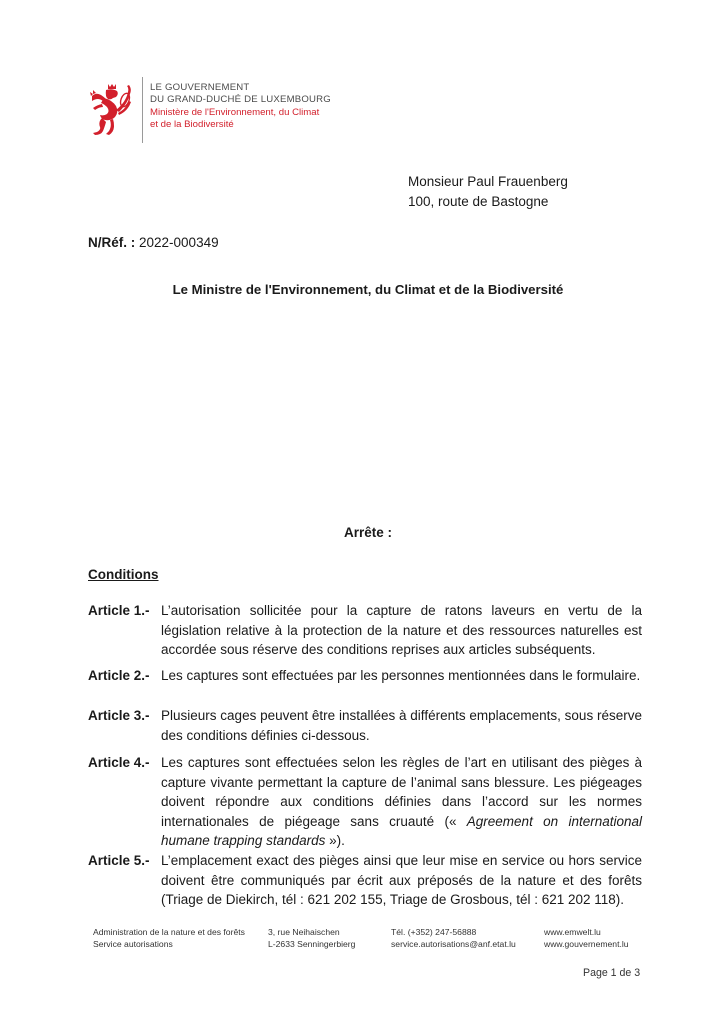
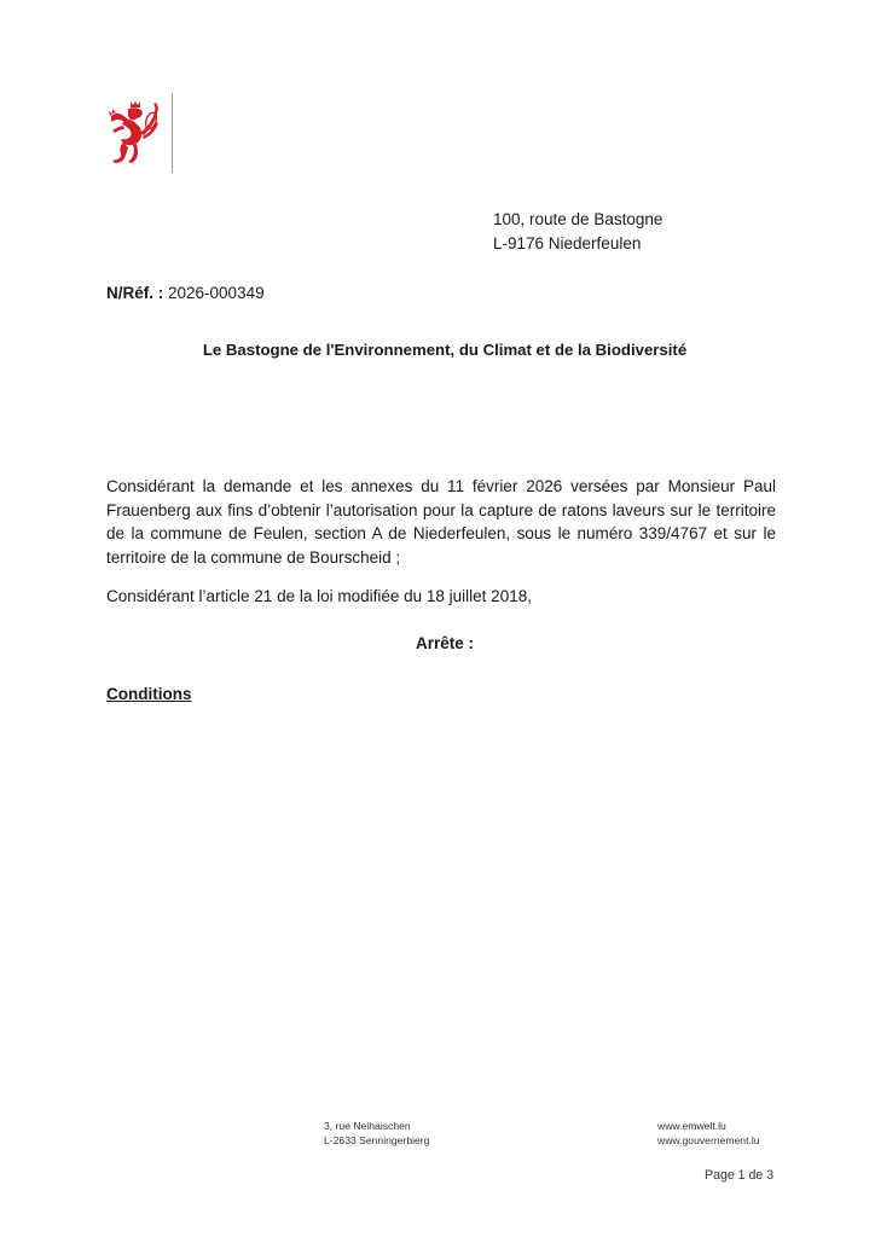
- LE GOUVERNEMENT
- DU GRAND-DUCHÉ DE LUXEMBOURG
- Ministère de l'Environnement, du Climat
- et de la Biodiversité
- Monsieur Paul Frauenberg
  100, route de Bastogne
+ L-9176 Niederfeulen
- N/Réf. : 2022-000349
+ N/Réf. : 2026-000349
- Le Ministre de l'Environnement, du Climat et de la Biodiversité
+ Le Bastogne de l'Environnement, du Climat et de la Biodiversité
+ Considérant la demande et les annexes du 11 février 2026 versées par Monsieur Paul Frauenberg aux fins d’obtenir l’autorisation pour la capture de ratons laveurs sur le territoire de la commune de Feulen, section A de Niederfeulen, sous le numéro 339/4767 et sur le territoire de la commune de Bourscheid ;
+ Considérant l’article 21 de la loi modifiée du 18 juillet 2018,
  Arrête :
  Conditions
- Article 1.-
- L’autorisation sollicitée pour la capture de ratons laveurs en vertu de la législation relative à la protection de la nature et des ressources naturelles est accordée sous réserve des conditions reprises aux articles subséquents.
- Article 2.-
- Les captures sont effectuées par les personnes mentionnées dans le formulaire.
- Article 3.-
- Plusieurs cages peuvent être installées à différents emplacements, sous réserve des conditions définies ci-dessous.
- Article 4.-
- Les captures sont effectuées selon les règles de l’art en utilisant des pièges à capture vivante permettant la capture de l’animal sans blessure. Les piégeages doivent répondre aux conditions définies dans l’accord sur les normes internationales de piégeage sans cruauté (« Agreement on international humane trapping standards »).
- Article 5.-
- L’emplacement exact des pièges ainsi que leur mise en service ou hors service doivent être communiqués par écrit aux préposés de la nature et des forêts (Triage de Diekirch, tél : 621 202 155, Triage de Grosbous, tél : 621 202 118).
- Administration de la nature et des forêts
- Service autorisations
  3, rue Neihaischen
  L-2633 Senningerbierg
- Tél. (+352) 247-56888
- service.autorisations@anf.etat.lu
  www.emwelt.lu
  www.gouvernement.lu
  Page 1 de 3
